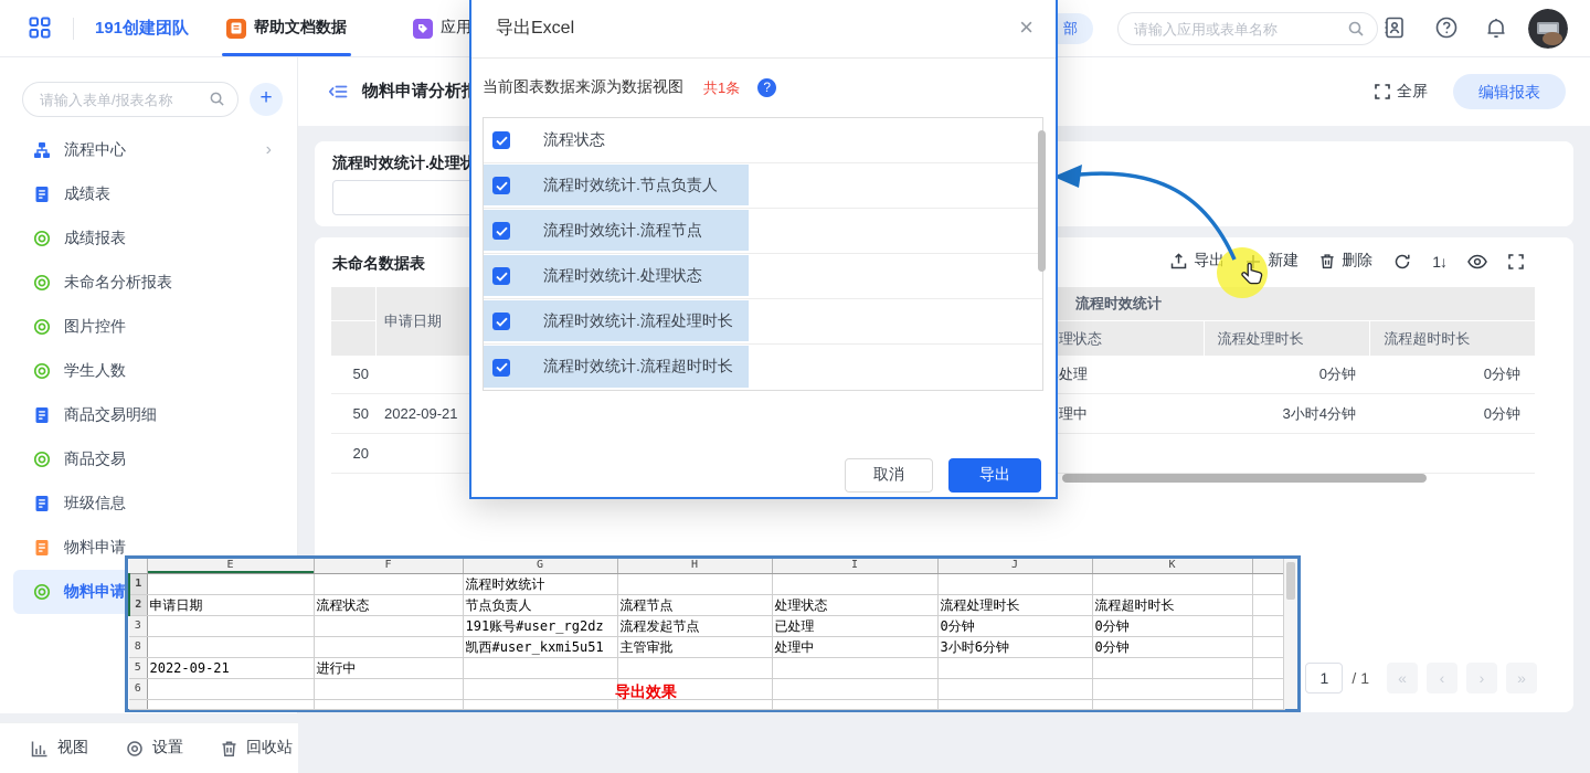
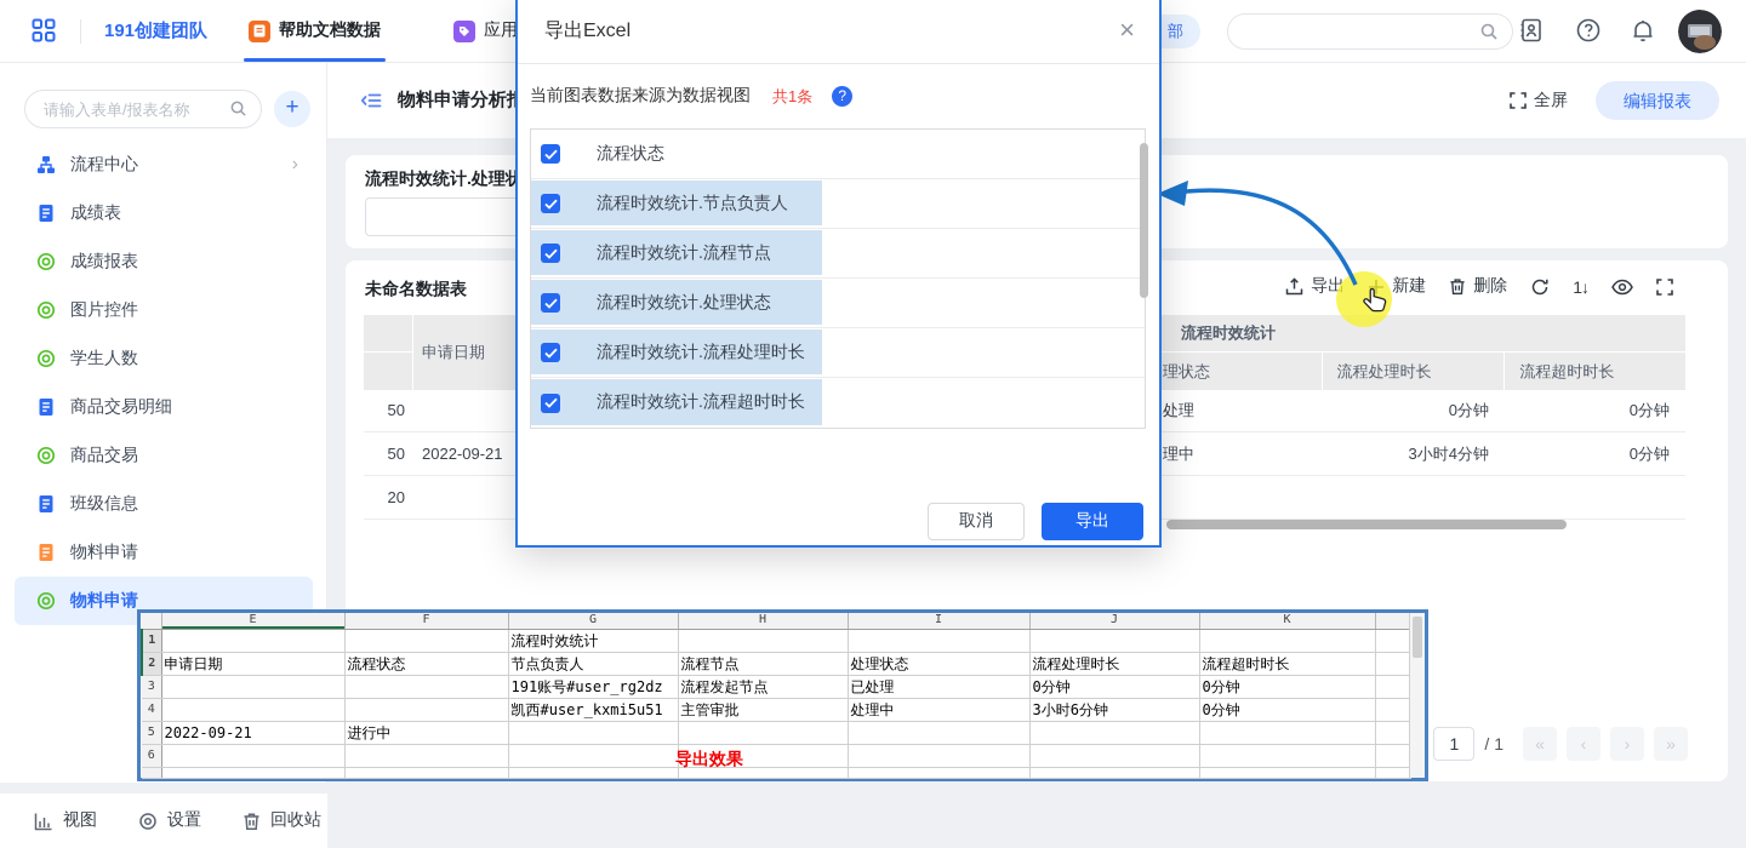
  191创建团队
  帮助文档数据
  应用
  部
- 请输入应用或表单名称
  请输入表单/报表名称
  +
  流程中心
  ›
  成绩表
  成绩报表
- 未命名分析报表
  图片控件
  学生人数
  商品交易明细
  商品交易
  班级信息
  物料申请
  物料申请
  视图
  设置
  回收站
  物料申请分析
  全屏
  编辑报表
  流程时效统计.处理状
  未命名数据表
  导出
  新建
  删除
  1↓
  申请日期
  50
  50
  2022-09-21
  20
  流程时效统计
  理状态
  流程处理时长
  流程超时时长
  0分钟
  0分钟
  3小时4分钟
  0分钟
  1
  / 1
  «
  ‹
  ›
  »
  导出Excel
  ×
  当前图表数据来源为数据视图
  共1条
  ?
  流程状态
  流程时效统计.节点负责人
  流程时效统计.流程节点
  流程时效统计.处理状态
  流程时效统计.流程处理时长
  流程时效统计.流程超时时长
  取消
  导出
  	E	F	G	H	I	J	K
  1			流程时效统计
  2	申请日期	流程状态	节点负责人	流程节点	处理状态	流程处理时长	流程超时时长
  3			191账号#user_rg2dz	流程发起节点	已处理	0分钟	0分钟
- 8			凯西#user_kxmi5u51	主管审批	处理中	3小时6分钟	0分钟
+ 4			凯西#user_kxmi5u51	主管审批	处理中	3小时6分钟	0分钟
  5	2022-09-21	进行中
  6
  导出效果
